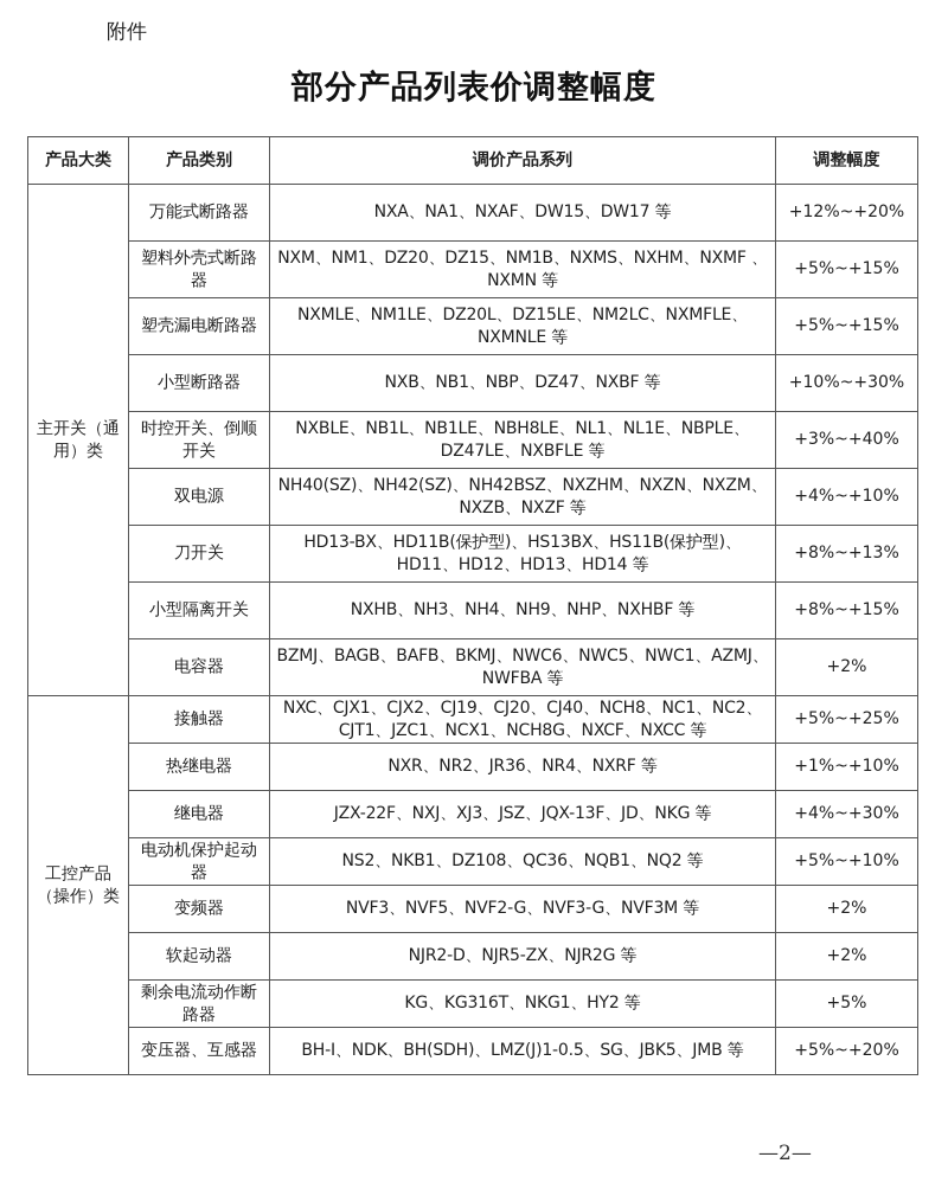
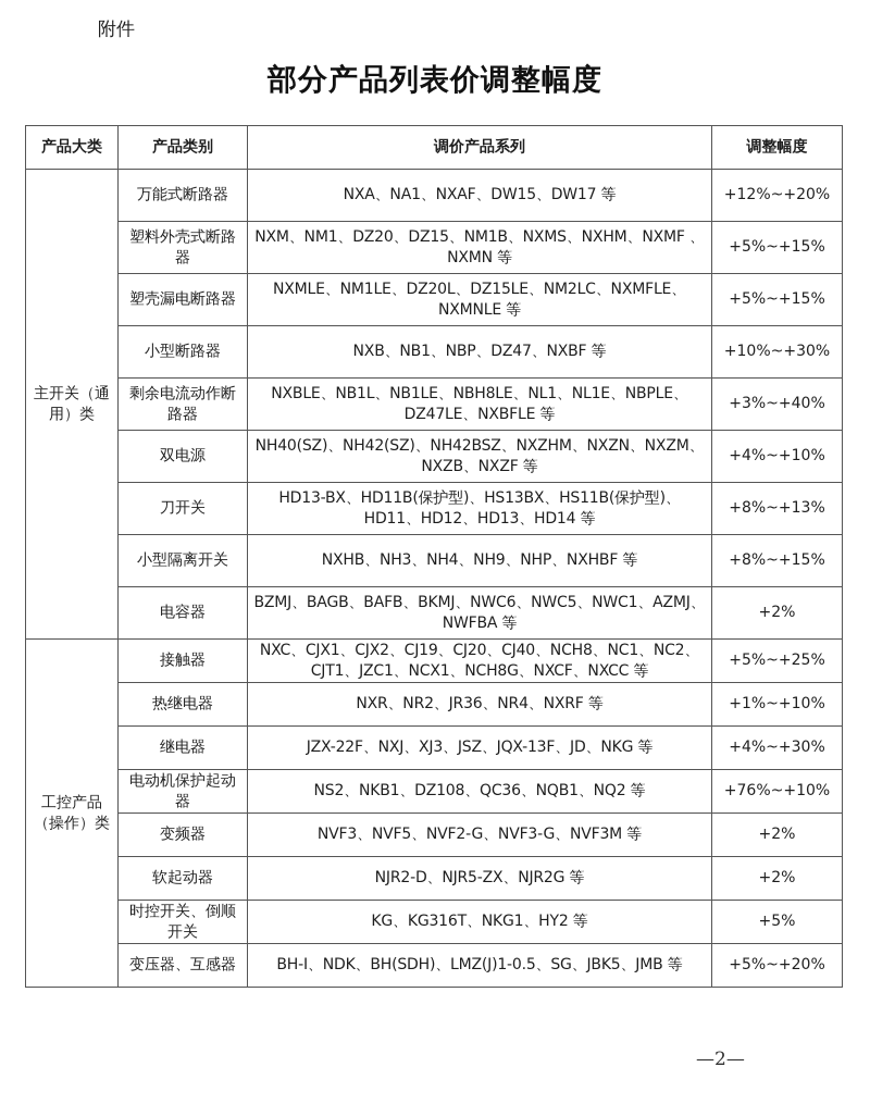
  附件
  部分产品列表价调整幅度
  产品大类	产品类别	调价产品系列	调整幅度
  主开关（通用）类	万能式断路器	NXA、NA1、NXAF、DW15、DW17 等	+12%~+20%
  塑料外壳式断路器	NXM、NM1、DZ20、DZ15、NM1B、NXMS、NXHM、NXMF 、NXMN 等	+5%~+15%
  塑壳漏电断路器	NXMLE、NM1LE、DZ20L、DZ15LE、NM2LC、NXMFLE、NXMNLE 等	+5%~+15%
  小型断路器	NXB、NB1、NBP、DZ47、NXBF 等	+10%~+30%
- 时控开关、倒顺开关	NXBLE、NB1L、NB1LE、NBH8LE、NL1、NL1E、NBPLE、DZ47LE、NXBFLE 等	+3%~+40%
+ 剩余电流动作断路器	NXBLE、NB1L、NB1LE、NBH8LE、NL1、NL1E、NBPLE、DZ47LE、NXBFLE 等	+3%~+40%
  双电源	NH40(SZ)、NH42(SZ)、NH42BSZ、NXZHM、NXZN、NXZM、NXZB、NXZF 等	+4%~+10%
  刀开关	HD13-BX、HD11B(保护型)、HS13BX、HS11B(保护型)、HD11、HD12、HD13、HD14 等	+8%~+13%
  小型隔离开关	NXHB、NH3、NH4、NH9、NHP、NXHBF 等	+8%~+15%
  电容器	BZMJ、BAGB、BAFB、BKMJ、NWC6、NWC5、NWC1、AZMJ、NWFBA 等	+2%
  工控产品（操作）类	接触器	NXC、CJX1、CJX2、CJ19、CJ20、CJ40、NCH8、NC1、NC2、CJT1、JZC1、NCX1、NCH8G、NXCF、NXCC 等	+5%~+25%
  热继电器	NXR、NR2、JR36、NR4、NXRF 等	+1%~+10%
  继电器	JZX-22F、NXJ、XJ3、JSZ、JQX-13F、JD、NKG 等	+4%~+30%
- 电动机保护起动器	NS2、NKB1、DZ108、QC36、NQB1、NQ2 等	+5%~+10%
+ 电动机保护起动器	NS2、NKB1、DZ108、QC36、NQB1、NQ2 等	+76%~+10%
  变频器	NVF3、NVF5、NVF2-G、NVF3-G、NVF3M 等	+2%
  软起动器	NJR2-D、NJR5-ZX、NJR2G 等	+2%
- 剩余电流动作断路器	KG、KG316T、NKG1、HY2 等	+5%
+ 时控开关、倒顺开关	KG、KG316T、NKG1、HY2 等	+5%
  变压器、互感器	BH-Ⅰ、NDK、BH(SDH)、LMZ(J)1-0.5、SG、JBK5、JMB 等	+5%~+20%
  —2—
